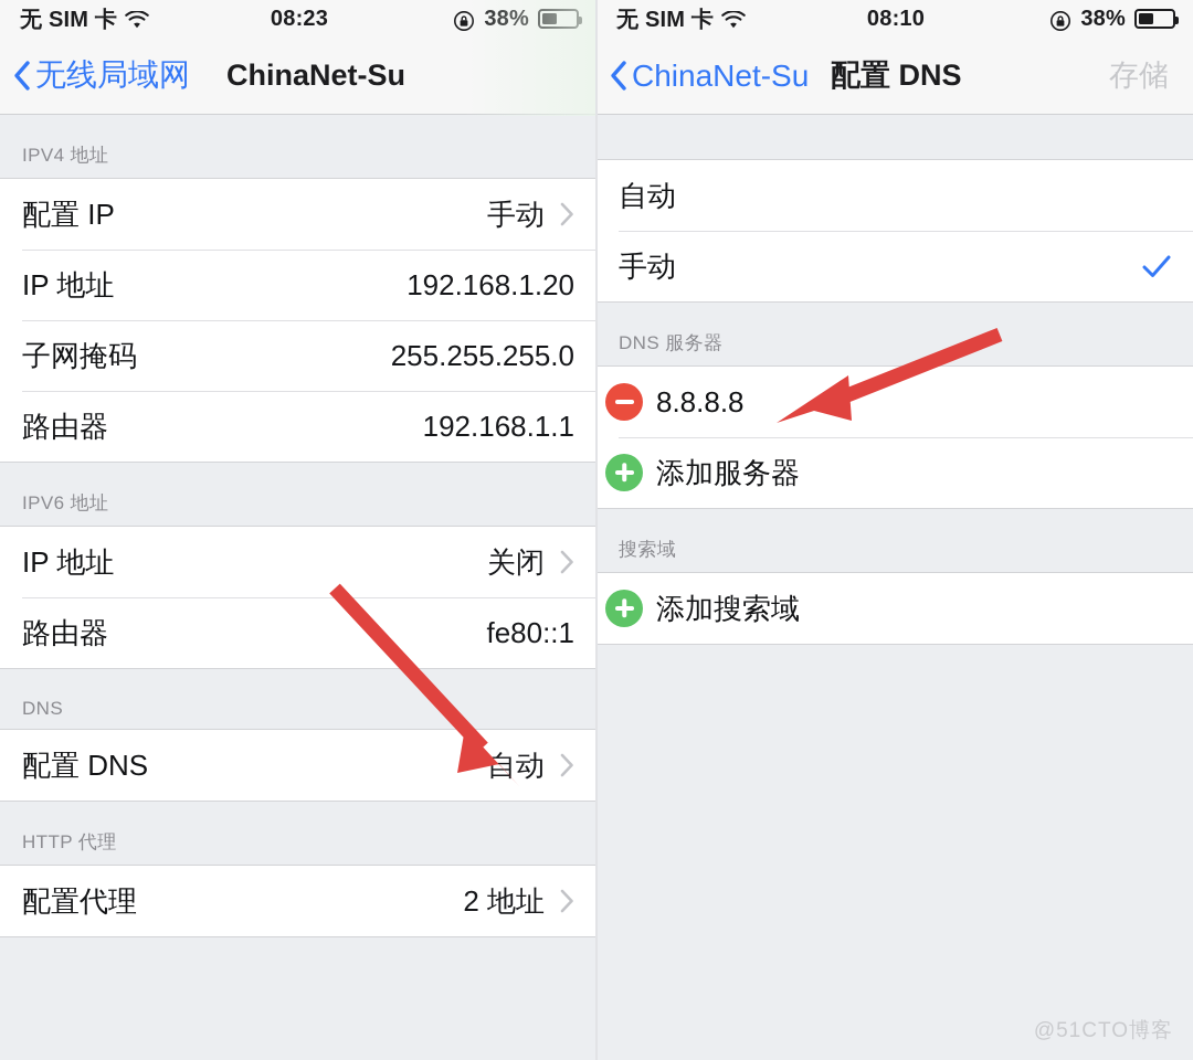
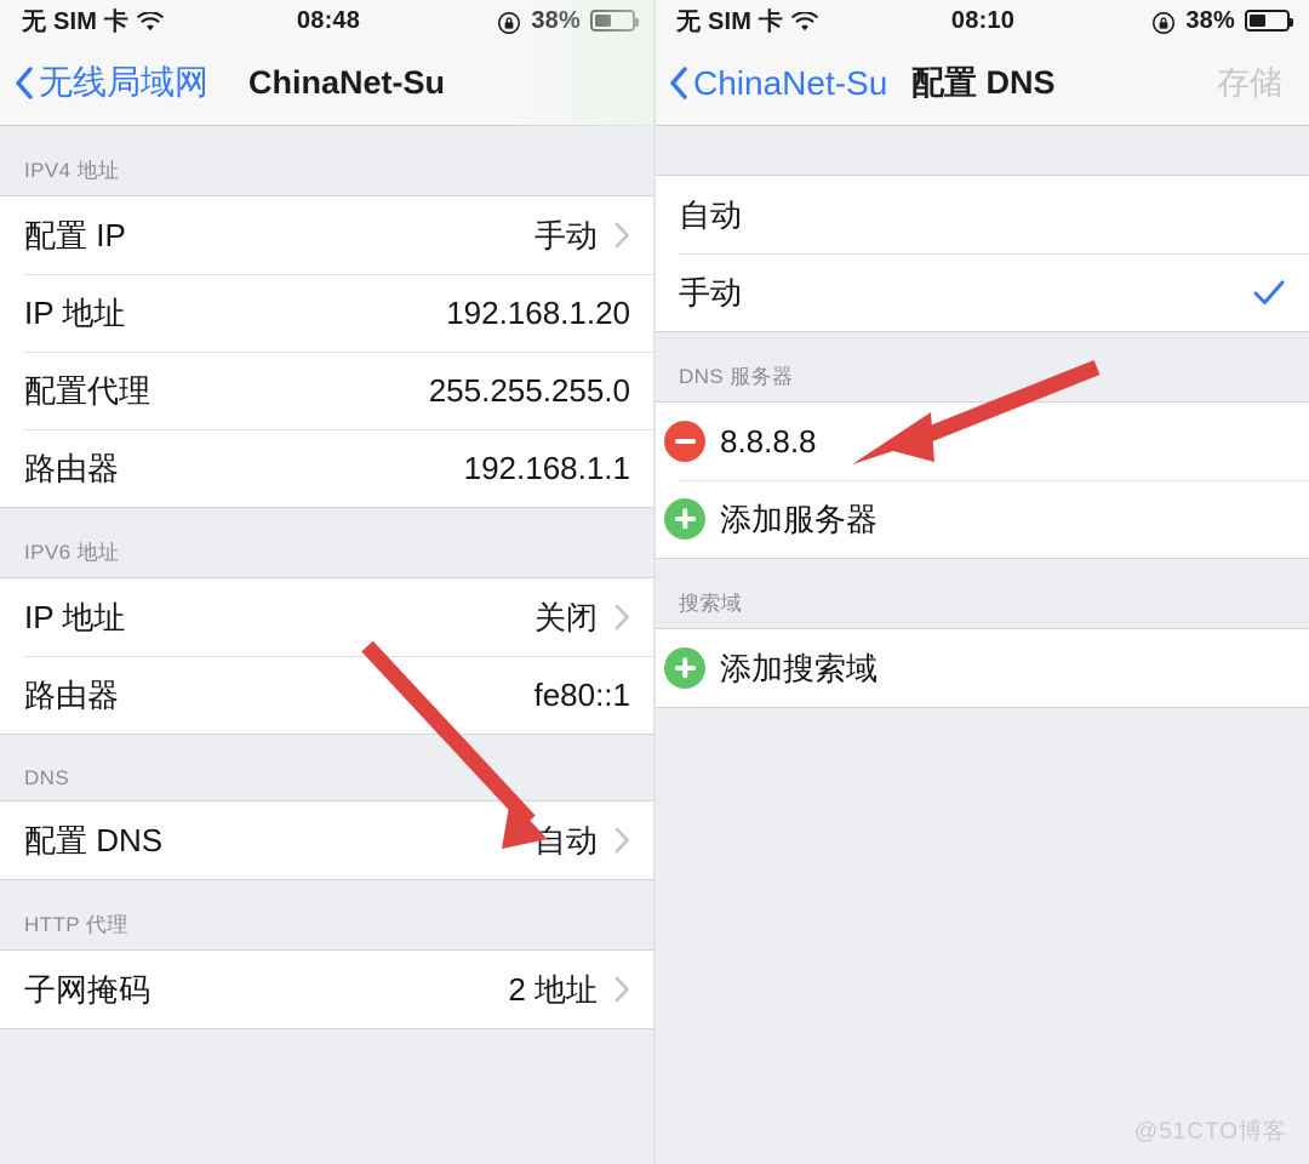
  无 SIM 卡
- 08:23
+ 08:48
  无线局域网
  ChinaNet-Su
  IPV4 地址
  配置 IP
  手动
  IP 地址
  192.168.1.20
- 子网掩码
+ 配置代理
  255.255.255.0
  路由器
  192.168.1.1
  IPV6 地址
  IP 地址
  关闭
  路由器
  fe80::1
  DNS
  配置 DNS
  自动
  HTTP 代理
- 配置代理
+ 子网掩码
  2 地址
  无 SIM 卡
  08:10
  38%
  ChinaNet-Su
  配置 DNS
  存储
  自动
  手动
  DNS 服务器
  8.8.8.8
  添加服务器
  搜索域
  添加搜索域
  @51CTO博客
